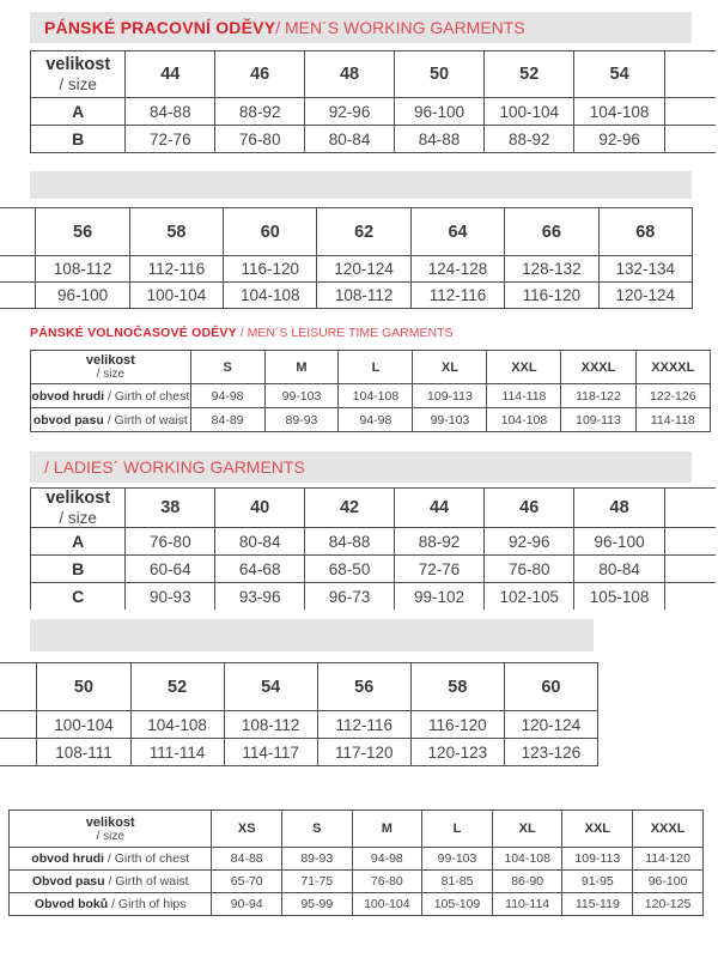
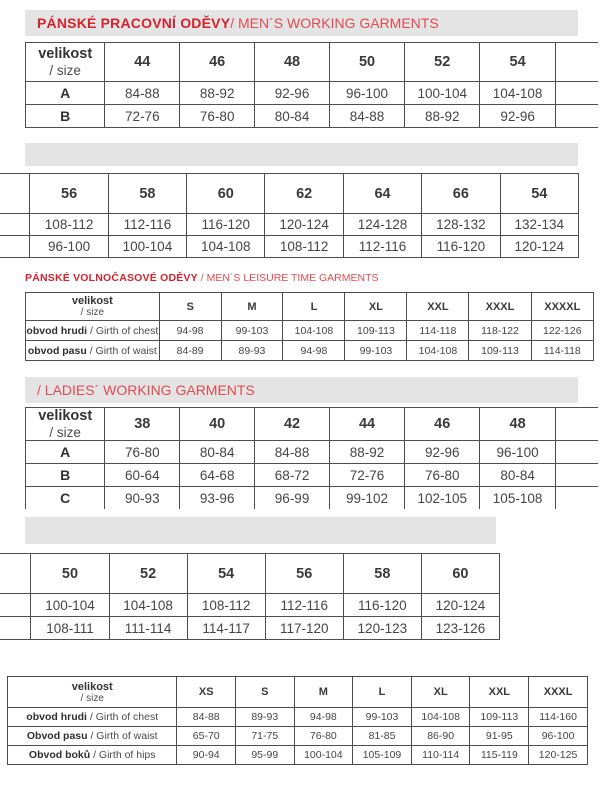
  PÁNSKÉ PRACOVNÍ ODĚVY
  / MEN´S WORKING GARMENTS
  velikost/ size	44	46	48	50	52	54
  A	84-88	88-92	92-96	96-100	100-104	104-108
  B	72-76	76-80	80-84	84-88	88-92	92-96
- 	56	58	60	62	64	66	68
+ 	56	58	60	62	64	66	54
  	108-112	112-116	116-120	120-124	124-128	128-132	132-134
  	96-100	100-104	104-108	108-112	112-116	116-120	120-124
  PÁNSKÉ VOLNOČASOVÉ ODĚVY / MEN´S LEISURE TIME GARMENTS
  velikost/ size	S	M	L	XL	XXL	XXXL	XXXXL
  obvod hrudi / Girth of chest	94-98	99-103	104-108	109-113	114-118	118-122	122-126
  obvod pasu / Girth of waist	84-89	89-93	94-98	99-103	104-108	109-113	114-118
  / LADIES´ WORKING GARMENTS
  velikost/ size	38	40	42	44	46	48
  A	76-80	80-84	84-88	88-92	92-96	96-100
- B	60-64	64-68	68-50	72-76	76-80	80-84
+ B	60-64	64-68	68-72	72-76	76-80	80-84
- C	90-93	93-96	96-73	99-102	102-105	105-108
+ C	90-93	93-96	96-99	99-102	102-105	105-108
  	50	52	54	56	58	60
  	100-104	104-108	108-112	112-116	116-120	120-124
  	108-111	111-114	114-117	117-120	120-123	123-126
  velikost/ size	XS	S	M	L	XL	XXL	XXXL
- obvod hrudi / Girth of chest	84-88	89-93	94-98	99-103	104-108	109-113	114-120
+ obvod hrudi / Girth of chest	84-88	89-93	94-98	99-103	104-108	109-113	114-160
  Obvod pasu / Girth of waist	65-70	71-75	76-80	81-85	86-90	91-95	96-100
  Obvod boků / Girth of hips	90-94	95-99	100-104	105-109	110-114	115-119	120-125
